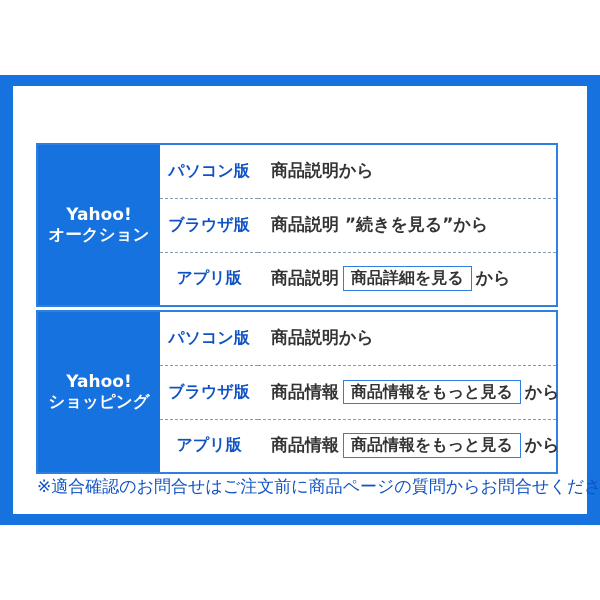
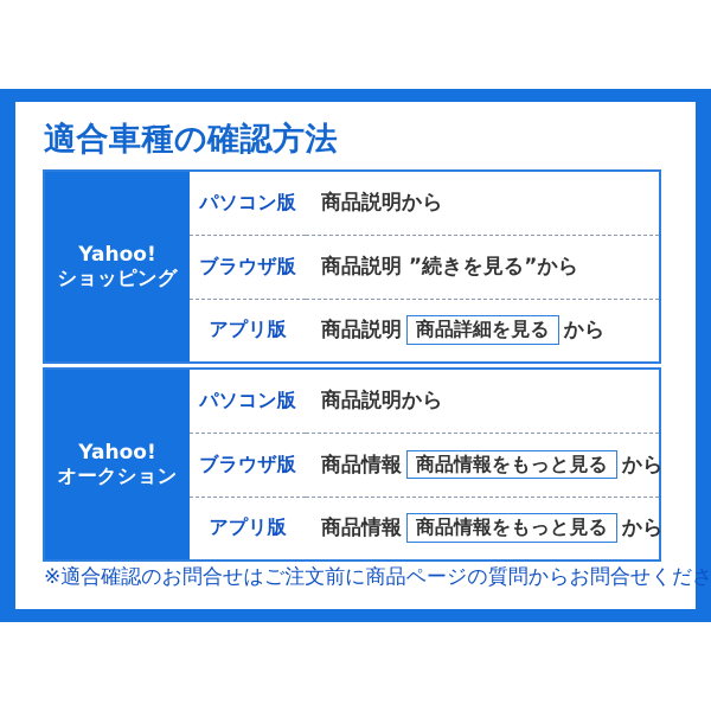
+ 適合車種の確認方法
- Yahoo! オークション	パソコン版	商品説明から
+ Yahoo! ショッピング	パソコン版	商品説明から
  ブラウザ版	商品説明 ”続きを見る”から
  アプリ版	商品説明 商品詳細を見る から
- Yahoo! ショッピング	パソコン版	商品説明から
+ Yahoo! オークション	パソコン版	商品説明から
  ブラウザ版	商品情報 商品情報をもっと見る から
  アプリ版	商品情報 商品情報をもっと見る から
  ※適合確認のお問合せはご注文前に商品ページの質問からお問合せくださ
